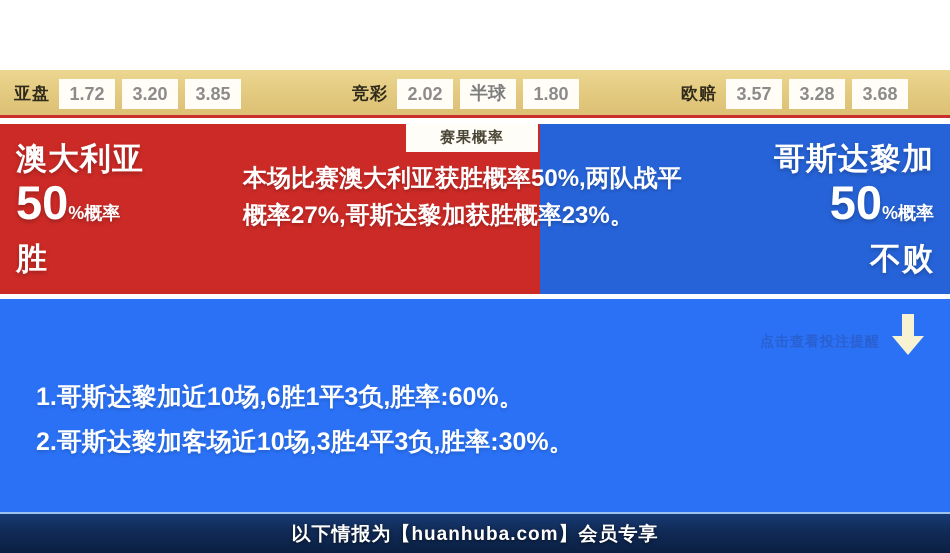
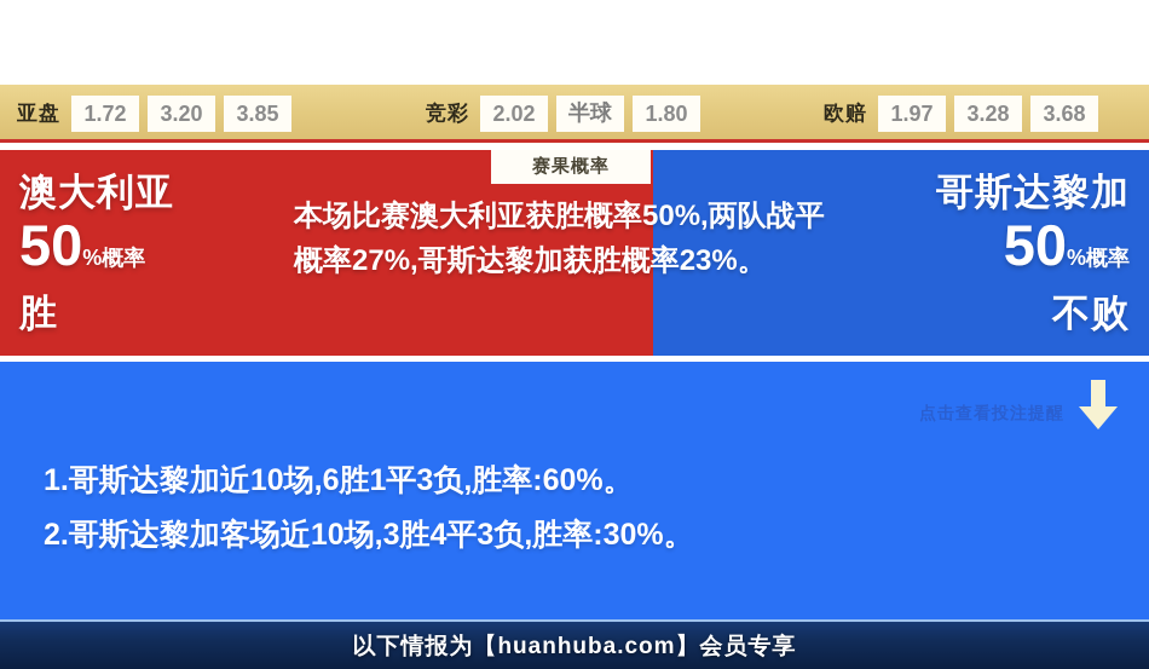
  亚盘
  1.72
  3.20
  3.85
  竞彩
  2.02
  半球
  1.80
  欧赔
- 3.57
+ 1.97
  3.28
  3.68
  赛果概率
  澳大利亚
  50%概率
  胜
  本场比赛澳大利亚获胜概率50%,两队战平概率27%,哥斯达黎加获胜概率23%。
  哥斯达黎加
  50%概率
  不败
  点击查看投注提醒
  1.哥斯达黎加近10场,6胜1平3负,胜率:60%。
  2.哥斯达黎加客场近10场,3胜4平3负,胜率:30%。
  以下情报为【huanhuba.com】会员专享
